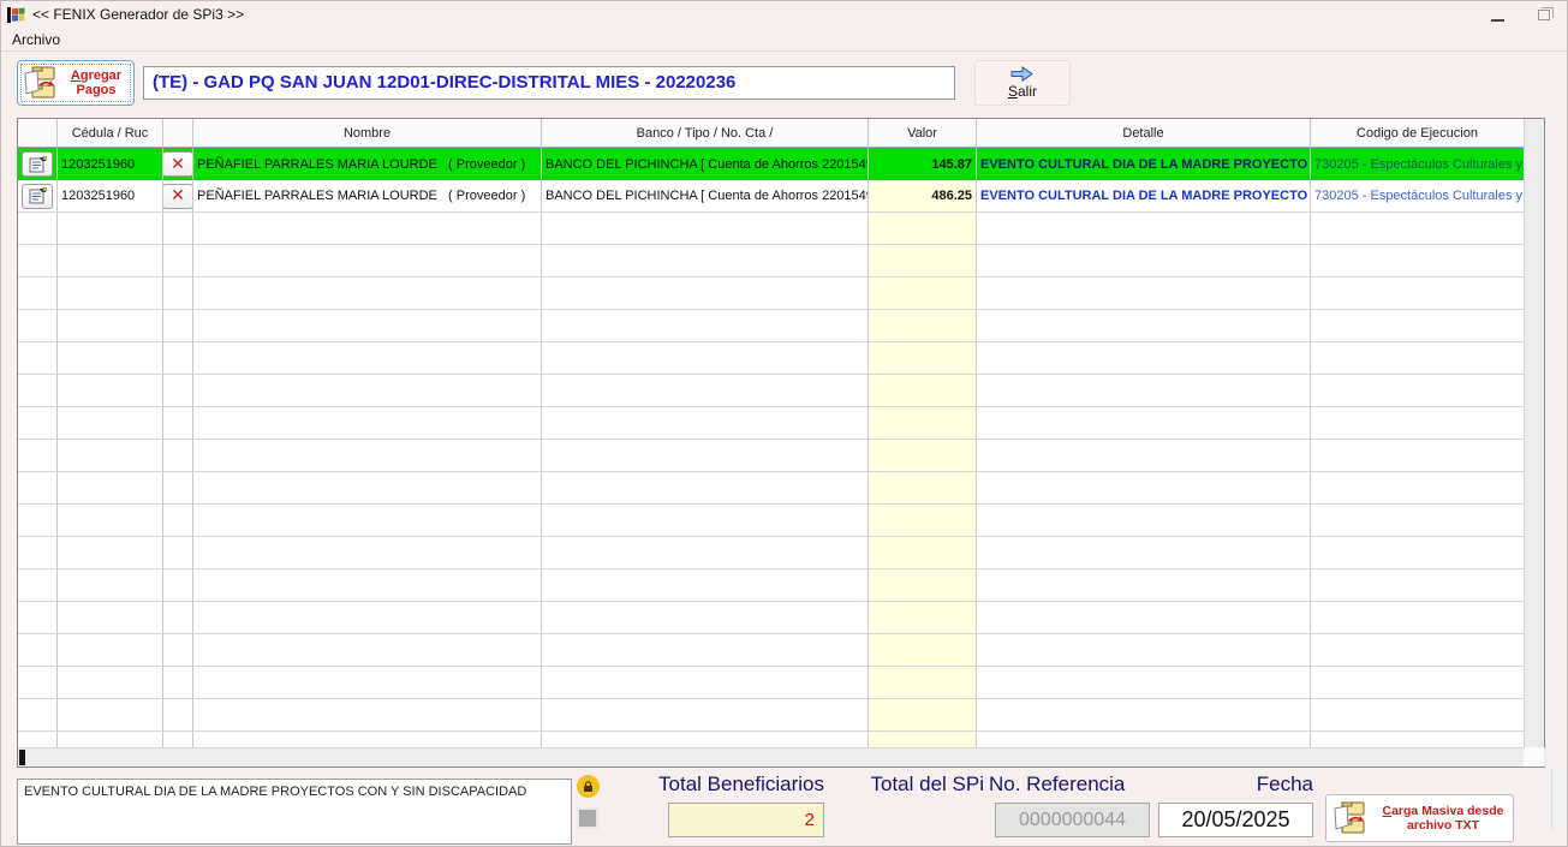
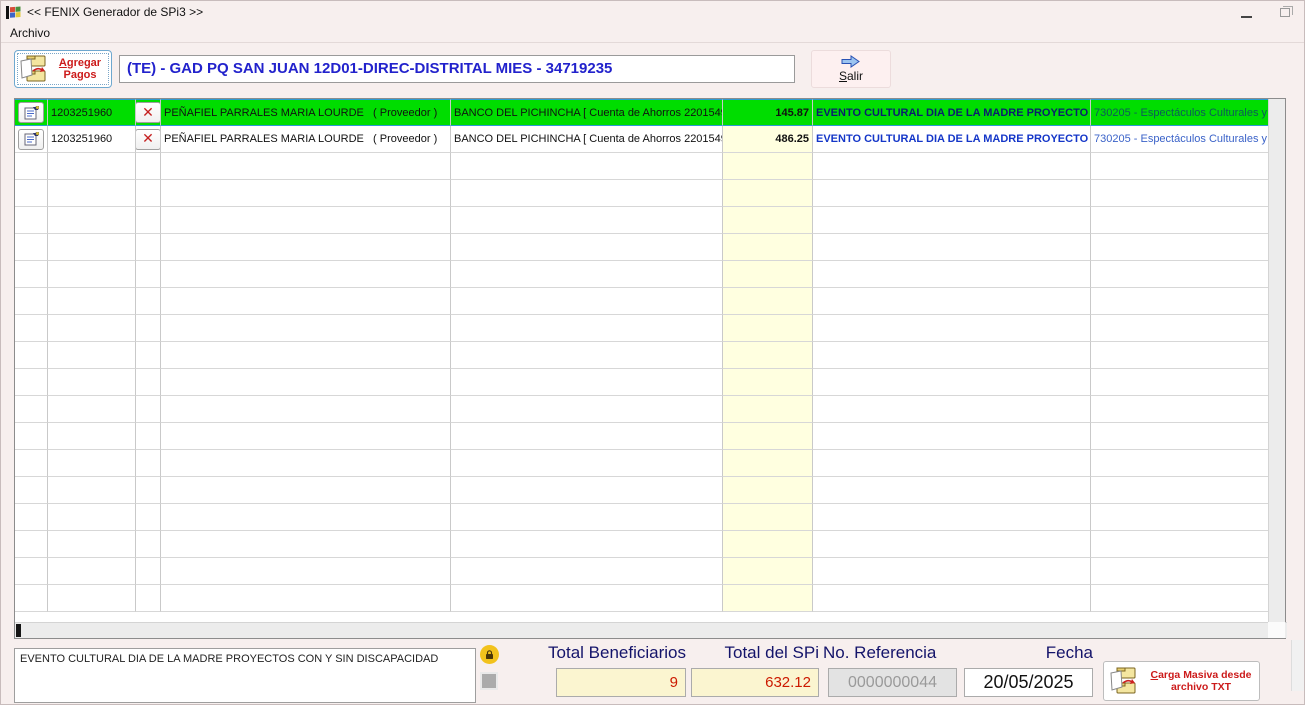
  << FENIX Generador de SPi3 >>
  Archivo
  Agregar
  Pagos
- (TE) - GAD PQ SAN JUAN 12D01-DIREC-DISTRITAL MIES - 20220236
+ (TE) - GAD PQ SAN JUAN 12D01-DIREC-DISTRITAL MIES - 34719235
  Salir
- Cédula / Ruc
- Nombre
- Banco / Tipo / No. Cta /
- Valor
- Detalle
- Codigo de Ejecucion
  1203251960
  ✕
  PEÑAFIEL PARRALES MARIA LOURDE ( Proveedor )
  BANCO DEL PICHINCHA [ Cuenta de Ahorros 220154
  145.87
  730205 - Espectáculos Culturales y
  1203251960
  ✕
  PEÑAFIEL PARRALES MARIA LOURDE ( Proveedor )
  BANCO DEL PICHINCHA [ Cuenta de Ahorros 220154
  486.25
  730205 - Espectáculos Culturales y
  EVENTO CULTURAL DIA DE LA MADRE PROYECTOS CON Y SIN DISCAPACIDAD
  Total Beneficiarios
- 2
+ 9
  Total del SPi
+ 632.12
  No. Referencia
  0000000044
  Fecha
  20/05/2025
  Carga Masiva desde
  archivo TXT
